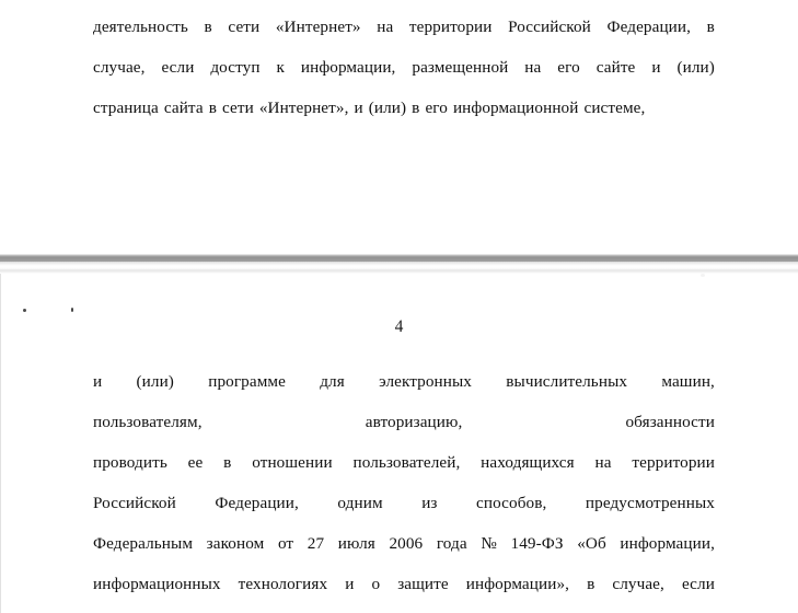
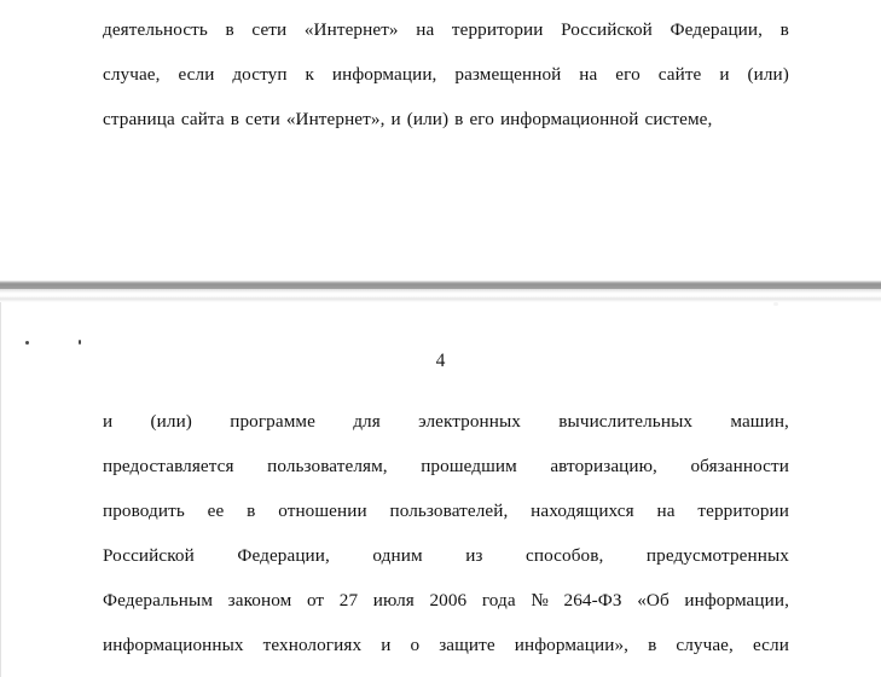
  деятельность
  в
  сети
  «Интернет»
  на
  территории
  Российской
  Федерации,
  в
  случае,
  если
  доступ
  к
  информации,
  размещенной
  на
  его
  сайте
  и
  (или)
  страница
  сайта
  в
  сети
  «Интернет»,
  и
  (или)
  в
  его
  информационной
  системе,
  4
  и
  (или)
  программе
  для
  электронных
  вычислительных
  машин,
+ предоставляется
  пользователям,
+ прошедшим
  авторизацию,
  обязанности
  проводить
  ее
  в
  отношении
  пользователей,
  находящихся
  на
  территории
  Российской
  Федерации,
  одним
  из
  способов,
  предусмотренных
  Федеральным
  законом
  от
  27
  июля
  2006
  года
  №
- 149-ФЗ
+ 264-ФЗ
  «Об
  информации,
  информационных
  технологиях
  и
  о
  защите
  информации»,
  в
  случае,
  если
